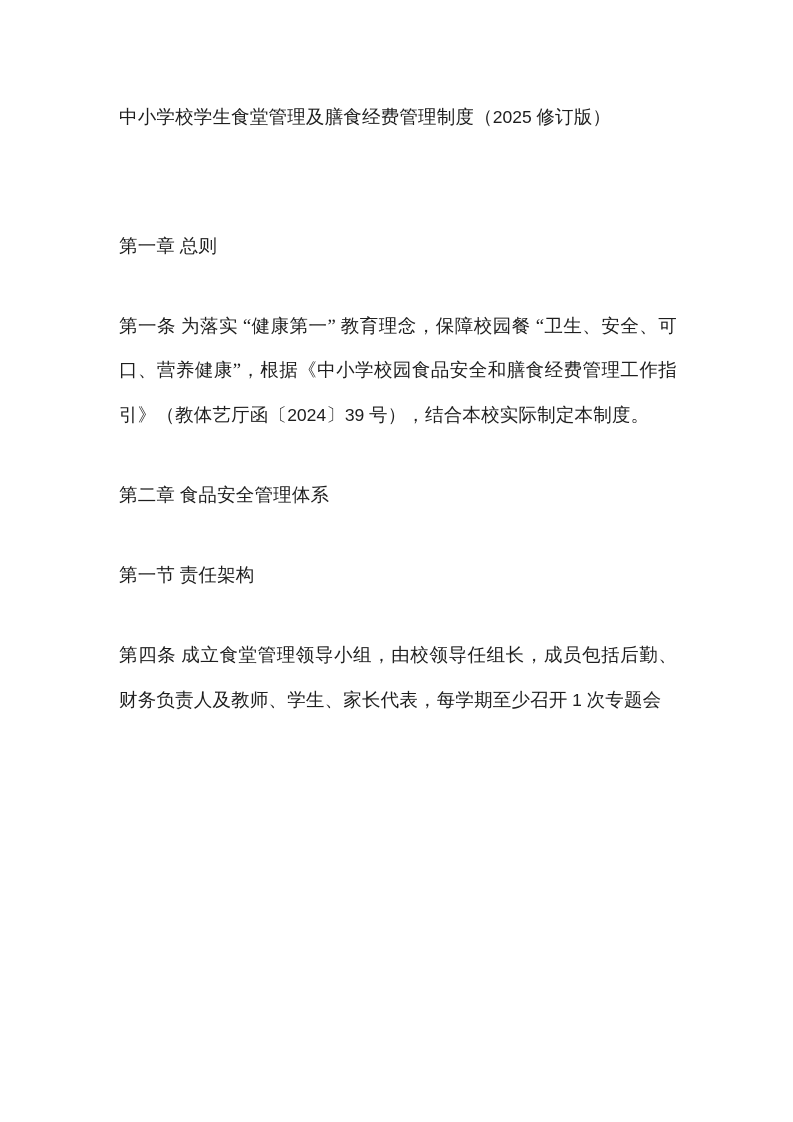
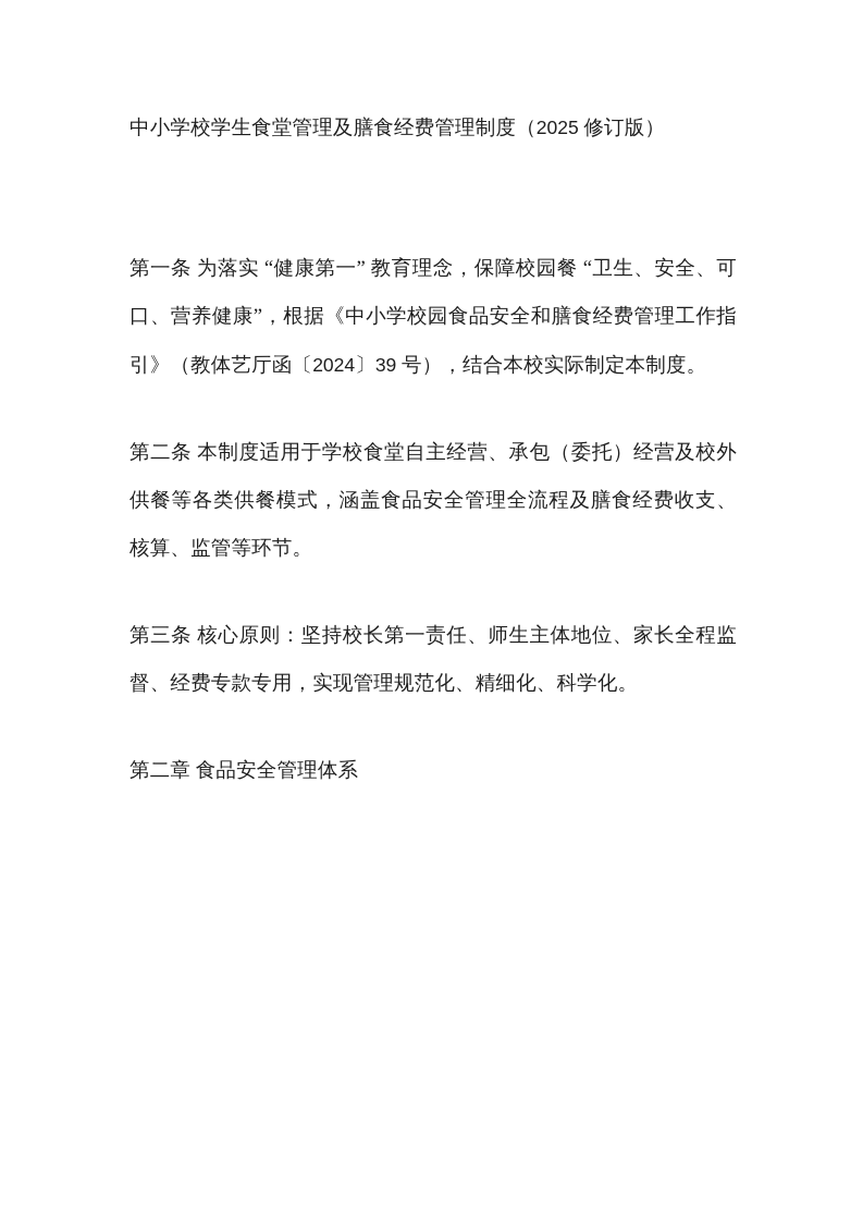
  中小学校学生食堂管理及膳食经费管理制度（2025 修订版）
- 第一章 总则
  第一条 为落实 “健康第一” 教育理念，保障校园餐 “卫生、安全、可口、营养健康”，根据《中小学校园食品安全和膳食经费管理工作指引》（教体艺厅函〔2024〕39 号），结合本校实际制定本制度。
+ 第二条 本制度适用于学校食堂自主经营、承包（委托）经营及校外供餐等各类供餐模式，涵盖食品安全管理全流程及膳食经费收支、核算、监管等环节。
+ 第三条 核心原则：坚持校长第一责任、师生主体地位、家长全程监督、经费专款专用，实现管理规范化、精细化、科学化。
  第二章 食品安全管理体系
- 第一节 责任架构
- 第四条 成立食堂管理领导小组，由校领导任组长，成员包括后勤、财务负责人及教师、学生、家长代表，每学期至少召开 1 次专题会
